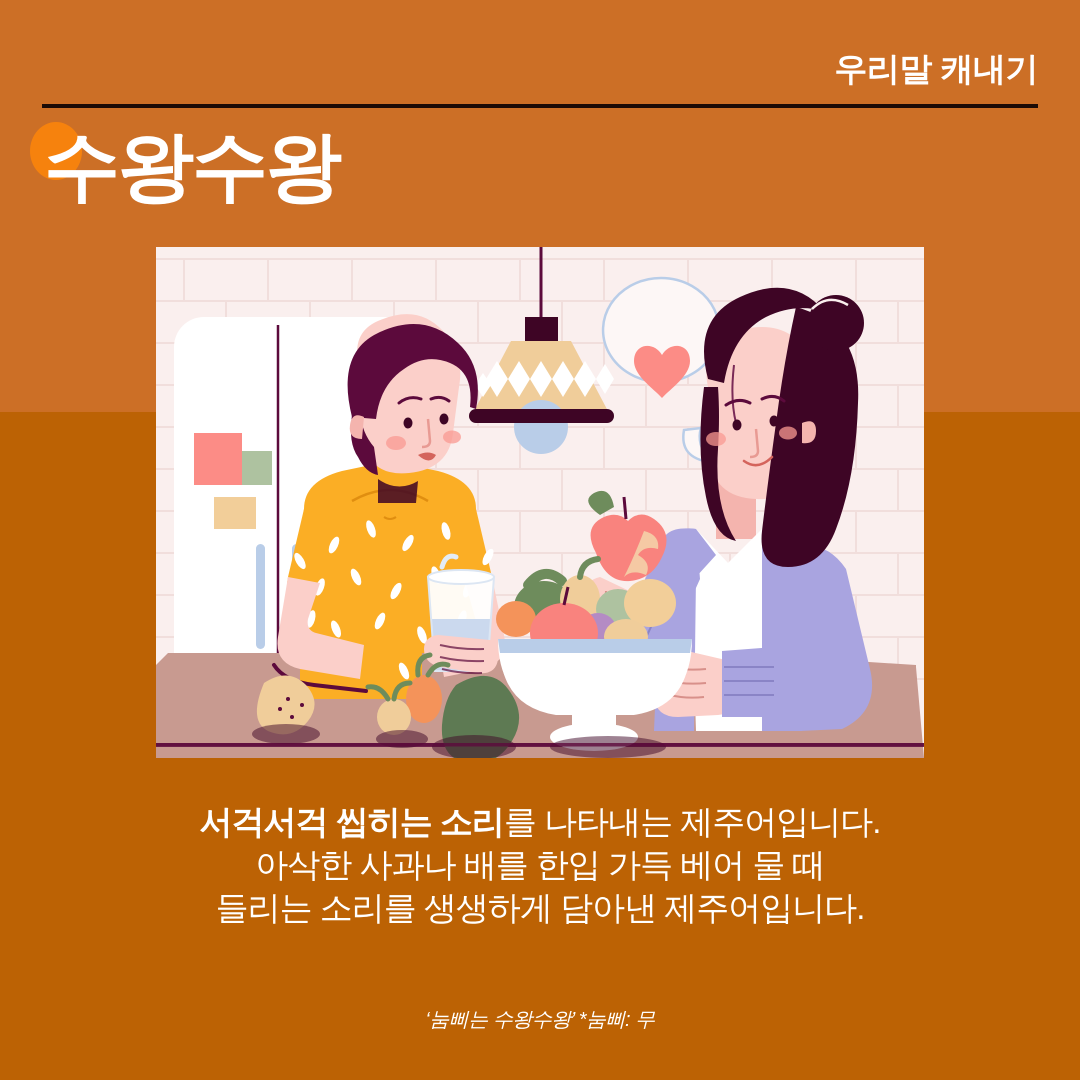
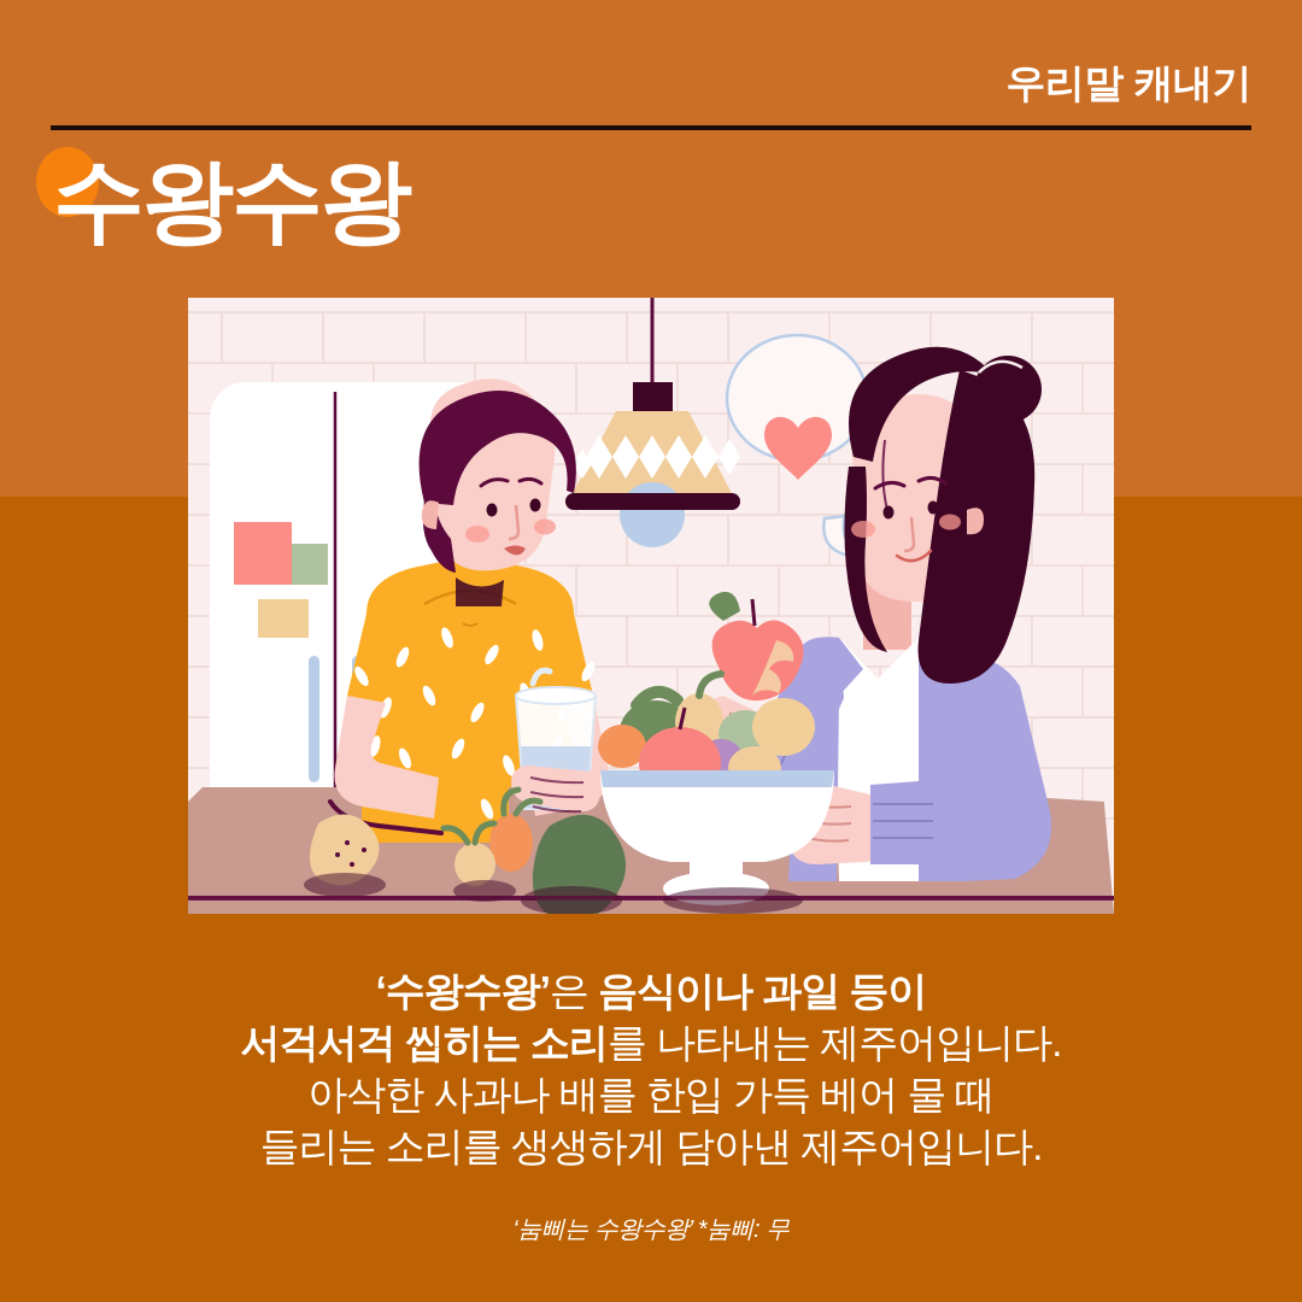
  우리말 캐내기
  수왕수왕
+ ‘수왕수왕’은 음식이나 과일 등이
  서걱서걱 씹히는 소리를 나타내는 제주어입니다.
  아삭한 사과나 배를 한입 가득 베어 물 때
  들리는 소리를 생생하게 담아낸 제주어입니다.
  ‘눔삐는 수왕수왕’ *눔삐: 무
